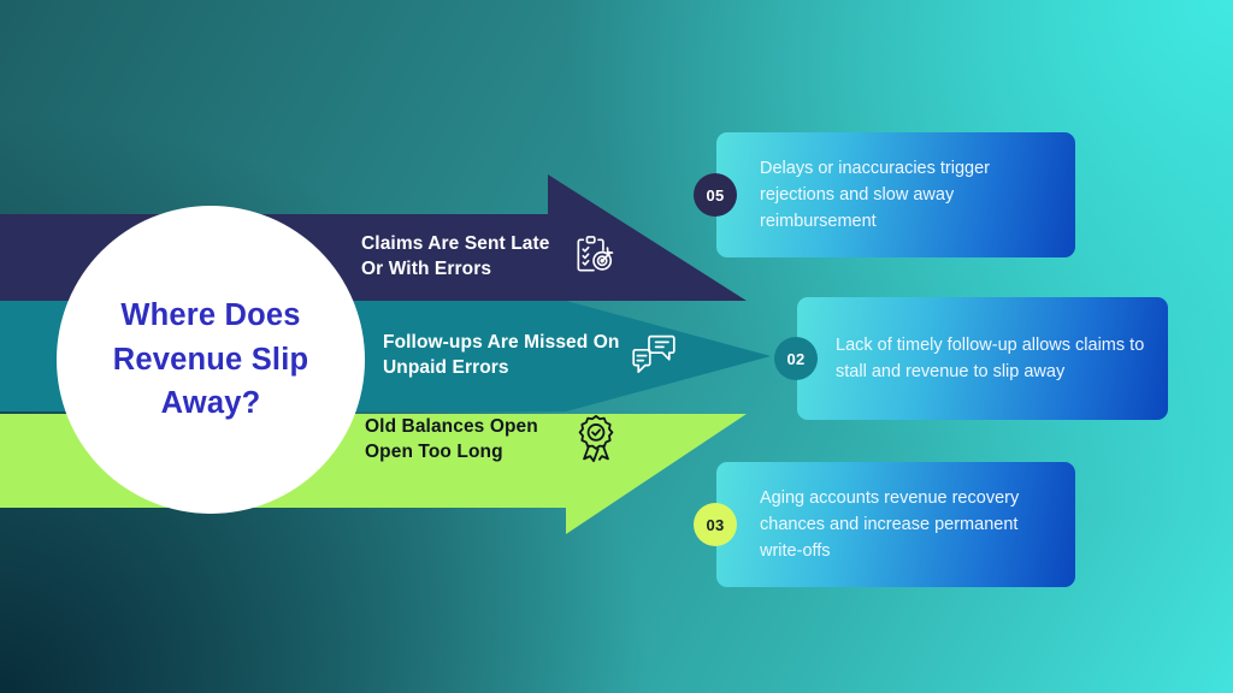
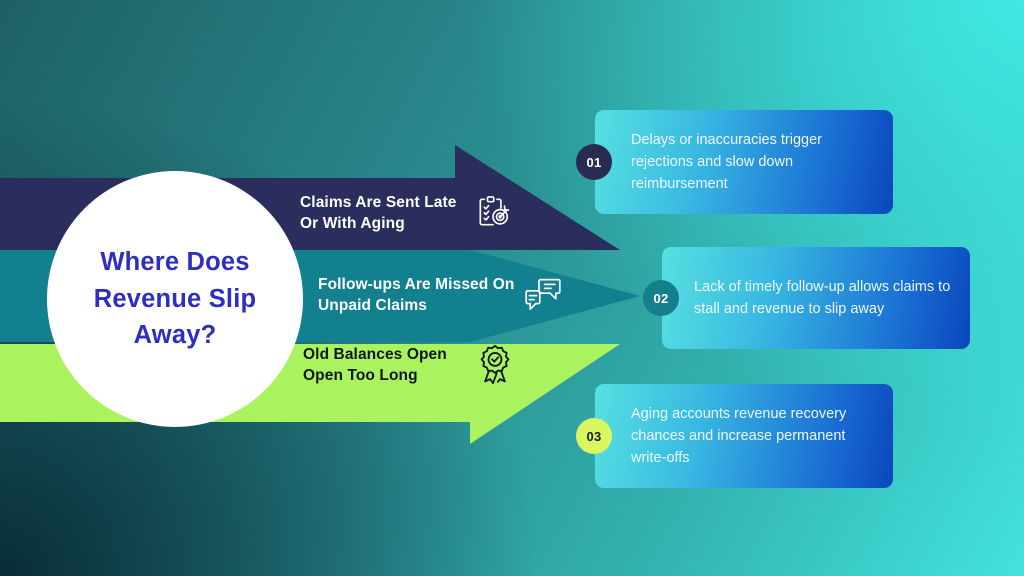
- Claims Are Sent Late Or With Errors
+ Claims Are Sent Late Or With Aging
- Follow-ups Are Missed On Unpaid Errors
+ Follow-ups Are Missed On Unpaid Claims
  Old Balances Open Open Too Long
  Where Does Revenue Slip Away?
- 05
+ 01
- Delays or inaccuracies trigger rejections and slow away reimbursement
+ Delays or inaccuracies trigger rejections and slow down reimbursement
  02
  Lack of timely follow-up allows claims to stall and revenue to slip away
  03
  Aging accounts revenue recovery chances and increase permanent write-offs
